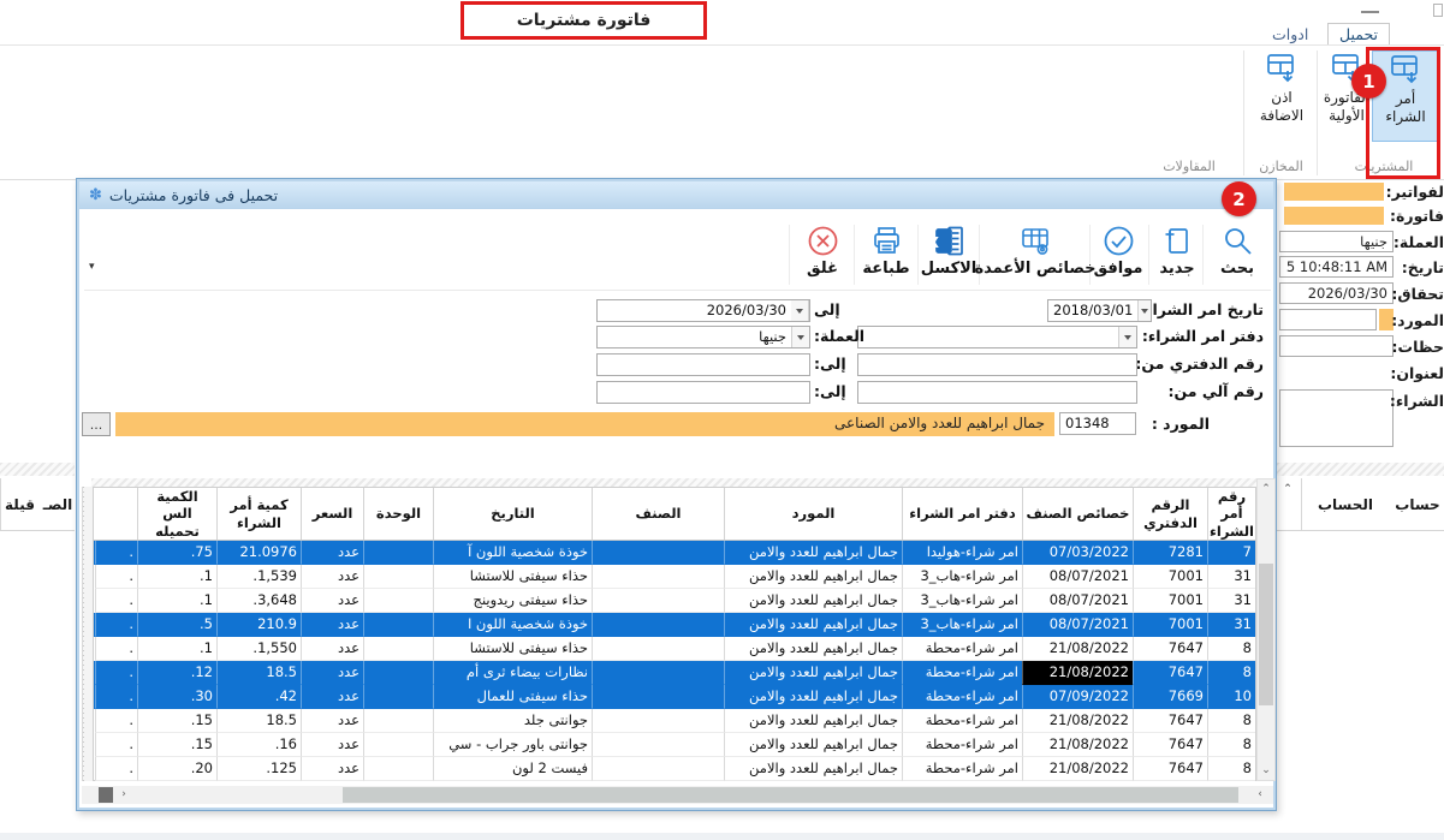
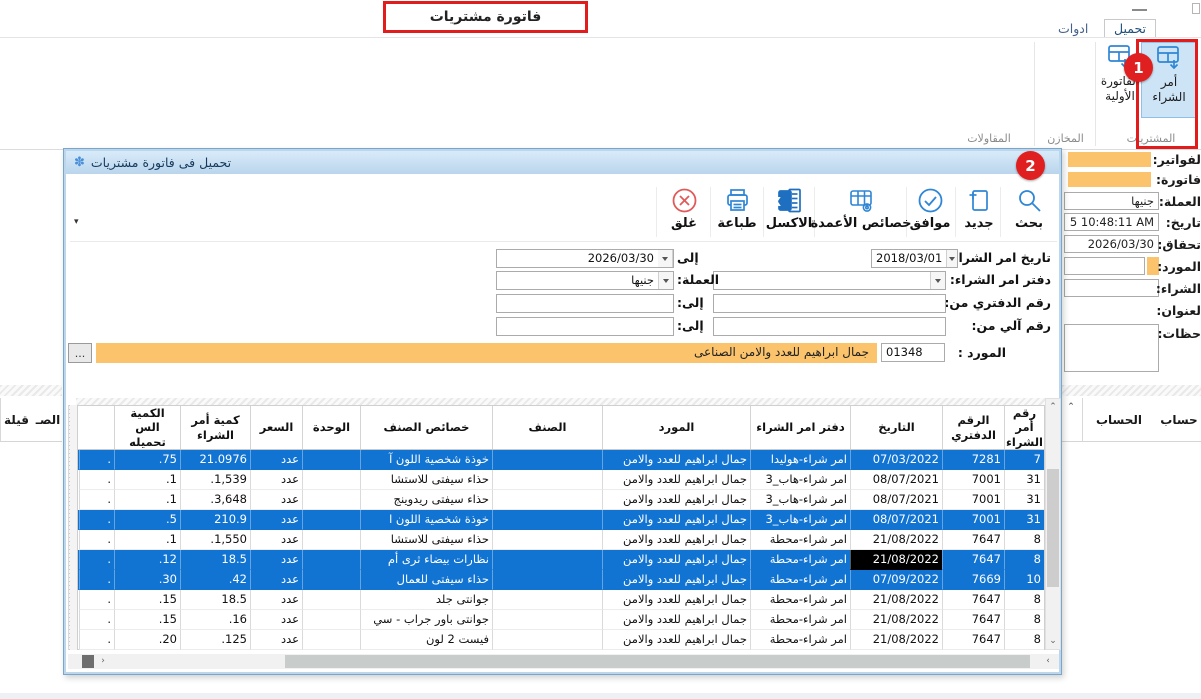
  فاتورة مشتريات
  ادوات
  تحميل
  أمر
  الشراء
  فاتورة
  الأولية
- اذن
- الاضافة
  المشتريات
  المخازن
  المقاولات
  1
  لفواتير:
  فاتورة:
  جنيها
  العملة:
  5 10:48:11 AM
  تاريخ:
  2026/03/30
  تحقاق:
  المورد:
- حظات:
+ الشراء:
  لعنوان:
- الشراء:
+ حظات:
  ⌃
  الحساب
  حساب
  قيلة
  الصـ
  ✽
  تحميل فى فاتورة مشتريات
  بحث
  جديد
  موافق
  خصائص الأعمدة
  X
  الاكسل
  طباعة
  غلق
  ▾
  تاريخ امر الشرا
  2018/03/01
  إلى
  2026/03/30
  دفتر امر الشراء:
  العملة:
  جنيها
  رقم الدفتري من:
  إلى:
  رقم آلي من:
  إلى:
  المورد :
  01348
  جمال ابراهيم للعدد والامن الصناعى
  ...
  رقم أمر الشراء
  الرقم الدفتري
- خصائص الصنف
+ التاريخ
  دفتر امر الشراء
  المورد
  الصنف
- التاريخ
+ خصائص الصنف
  الوحدة
  السعر
  كمية أمر الشراء
  الكمية الس تحميله
  7
  7281
  07/03/2022
  امر شراء-هوليدا
  جمال ابراهيم للعدد والامن
  خوذة شخصية اللون آ
  عدد
  21.0976
  75.
  .
  31
  7001
  08/07/2021
  امر شراء-هاب_3
  جمال ابراهيم للعدد والامن
  حذاء سيفتى للاستشا
  عدد
  1,539.
  1.
  .
  31
  7001
  08/07/2021
  امر شراء-هاب_3
  جمال ابراهيم للعدد والامن
  حذاء سيفتى ريدوينج
  عدد
  3,648.
  1.
  .
  31
  7001
  08/07/2021
  امر شراء-هاب_3
  جمال ابراهيم للعدد والامن
  خوذة شخصية اللون ا
  عدد
  210.9
  5.
  .
  8
  7647
  21/08/2022
  امر شراء-محطة
  جمال ابراهيم للعدد والامن
  حذاء سيفتى للاستشا
  عدد
  1,550.
  1.
  .
  8
  7647
  21/08/2022
  امر شراء-محطة
  جمال ابراهيم للعدد والامن
  نظارات بيضاء ثرى أم
  عدد
  18.5
  12.
  .
  10
  7669
  07/09/2022
  امر شراء-محطة
  جمال ابراهيم للعدد والامن
  حذاء سيفتى للعمال
  عدد
  42.
  30.
  .
  8
  7647
  21/08/2022
  امر شراء-محطة
  جمال ابراهيم للعدد والامن
  جوانتى جلد
  عدد
  18.5
  15.
  .
  8
  7647
  21/08/2022
  امر شراء-محطة
  جمال ابراهيم للعدد والامن
  جوانتى باور جراب - سي
  عدد
  16.
  15.
  .
  8
  7647
  21/08/2022
  امر شراء-محطة
  جمال ابراهيم للعدد والامن
  فيست 2 لون
  عدد
  125.
  20.
  .
  ⌃
  ⌄
  ‹
  ›
  2
